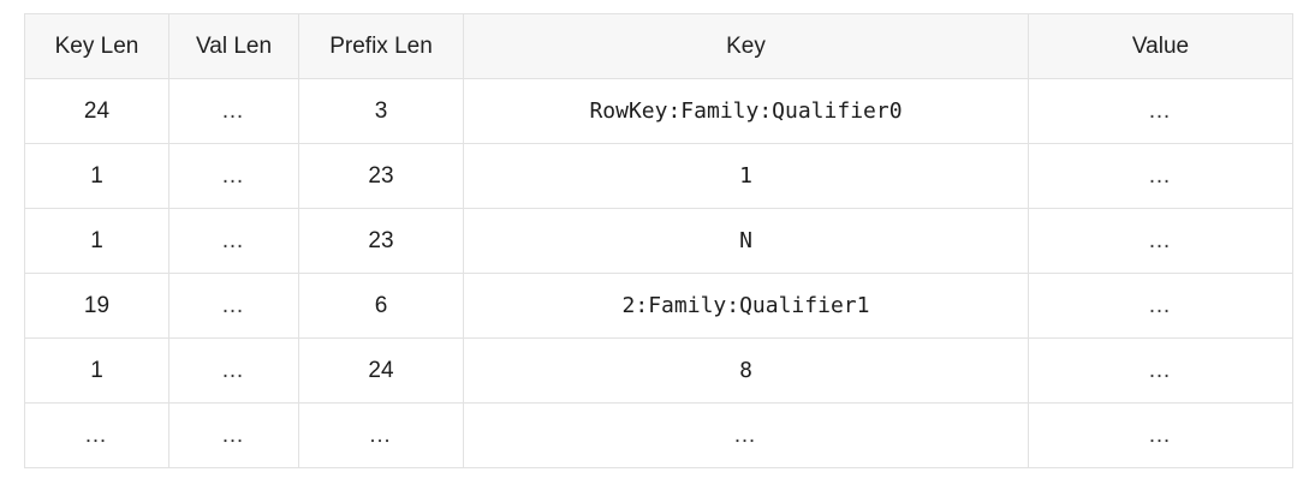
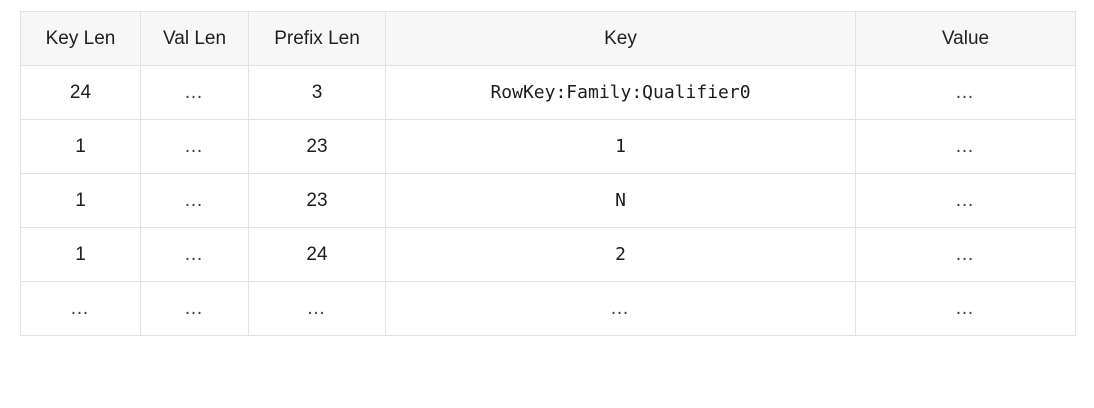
  Key Len	Val Len	Prefix Len	Key	Value
  24	…	3	RowKey:Family:Qualifier0	…
  1	…	23	1	…
  1	…	23	N	…
- 19	…	6	2:Family:Qualifier1	…
- 1	…	24	8	…
+ 1	…	24	2	…
  …	…	…	…	…
